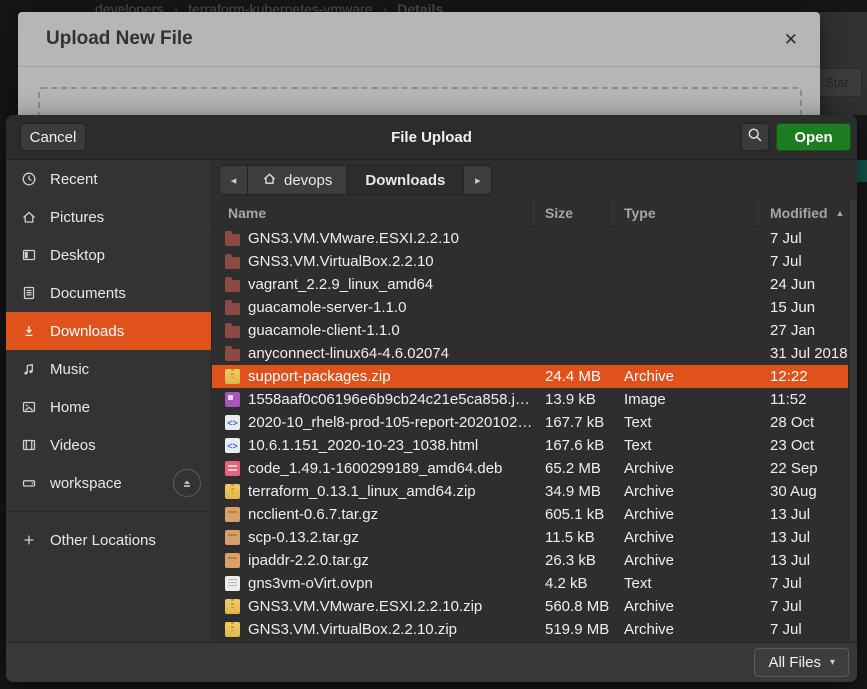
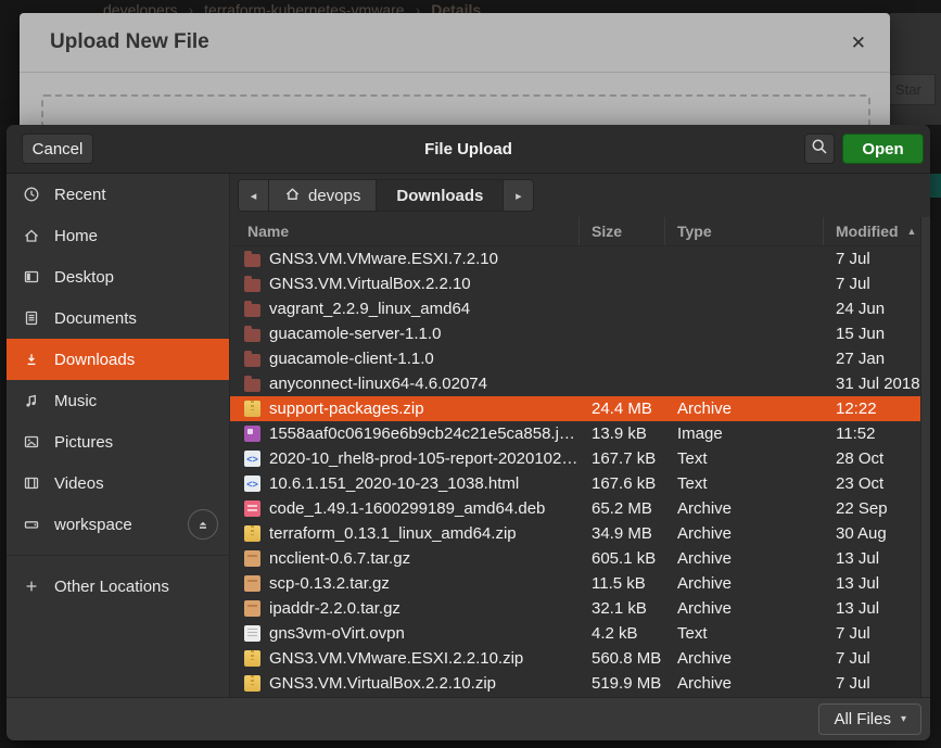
  developers
  ›
  terraform-kubernetes-vmware
  ›
  Details
  Star
  Upload New File
  ✕
  Cancel
  File Upload
  Open
  Recent
- Pictures
+ Home
  Desktop
  Documents
  Downloads
  Music
- Home
+ Pictures
  Videos
  workspace
  Other Locations
  ◂
  devops
  Downloads
  ▸
  Name
  Size
  Type
  Modified
  ▲
- GNS3.VM.VMware.ESXI.2.2.10
+ GNS3.VM.VMware.ESXI.7.2.10
  7 Jul
  GNS3.VM.VirtualBox.2.2.10
  7 Jul
  vagrant_2.2.9_linux_amd64
  24 Jun
  guacamole-server-1.1.0
  15 Jun
  guacamole-client-1.1.0
  27 Jan
  anyconnect-linux64-4.6.02074
  31 Jul 2018
  support-packages.zip
  24.4 MB
  Archive
  12:22
  1558aaf0c06196e6b9cb24c21e5ca858.jpe
  13.9 kB
  Image
  11:52
  <>
  2020-10_rhel8-prod-105-report-20201028..
  167.7 kB
  Text
  28 Oct
  <>
  10.6.1.151_2020-10-23_1038.html
  167.6 kB
  Text
  23 Oct
  code_1.49.1-1600299189_amd64.deb
  65.2 MB
  Archive
  22 Sep
  terraform_0.13.1_linux_amd64.zip
  34.9 MB
  Archive
  30 Aug
  ncclient-0.6.7.tar.gz
  605.1 kB
  Archive
  13 Jul
  scp-0.13.2.tar.gz
  11.5 kB
  Archive
  13 Jul
  ipaddr-2.2.0.tar.gz
- 26.3 kB
+ 32.1 kB
  Archive
  13 Jul
  gns3vm-oVirt.ovpn
  4.2 kB
  Text
  7 Jul
  GNS3.VM.VMware.ESXI.2.2.10.zip
  560.8 MB
  Archive
  7 Jul
  GNS3.VM.VirtualBox.2.2.10.zip
  519.9 MB
  Archive
  7 Jul
  All Files
  ▾
